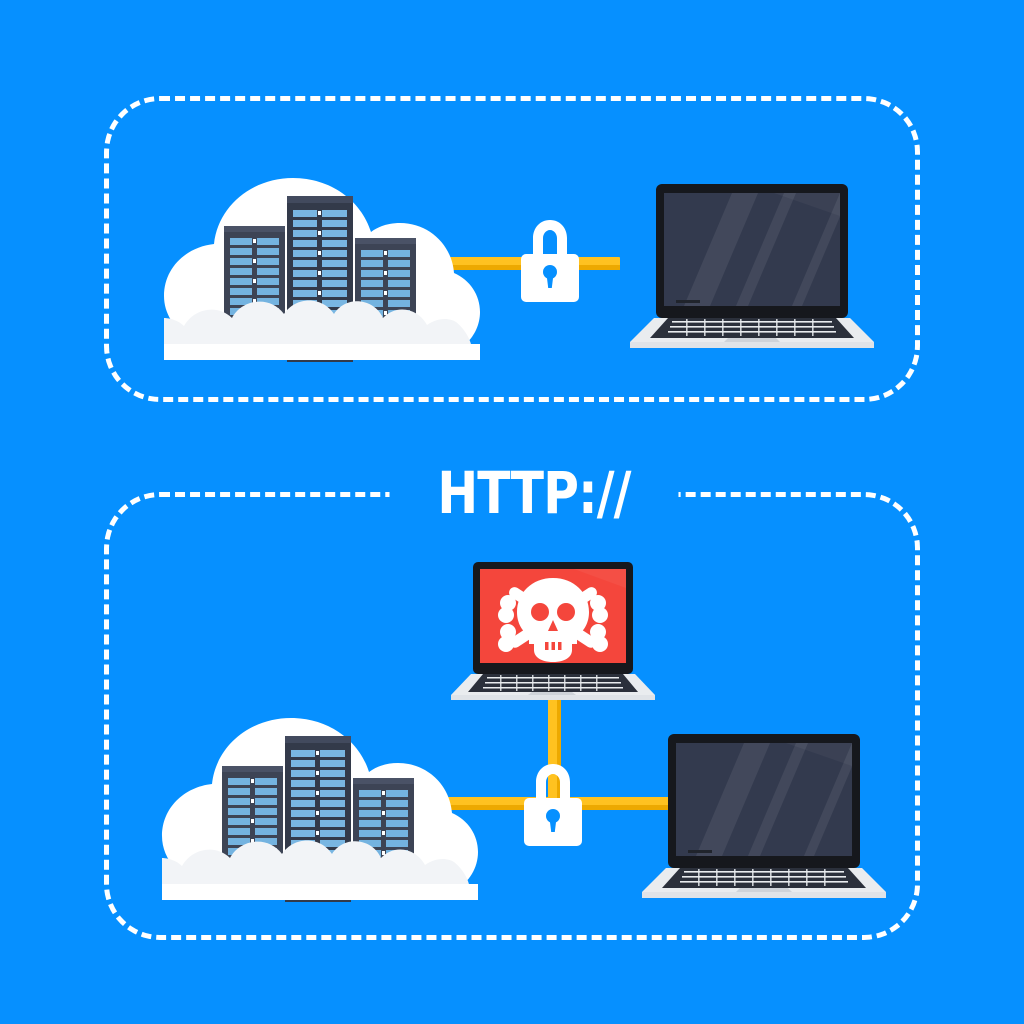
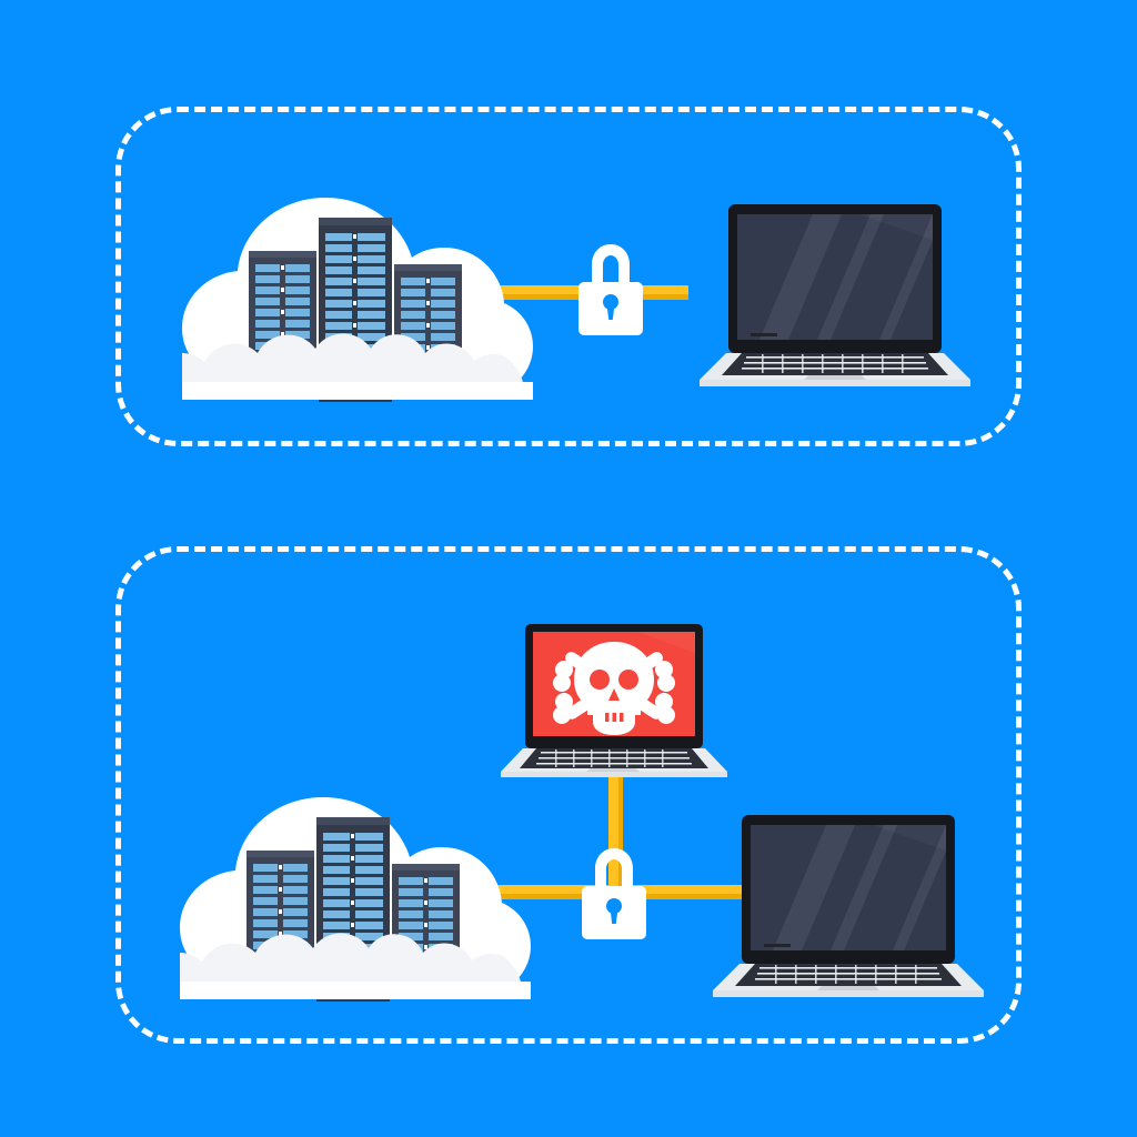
- HTTP://
